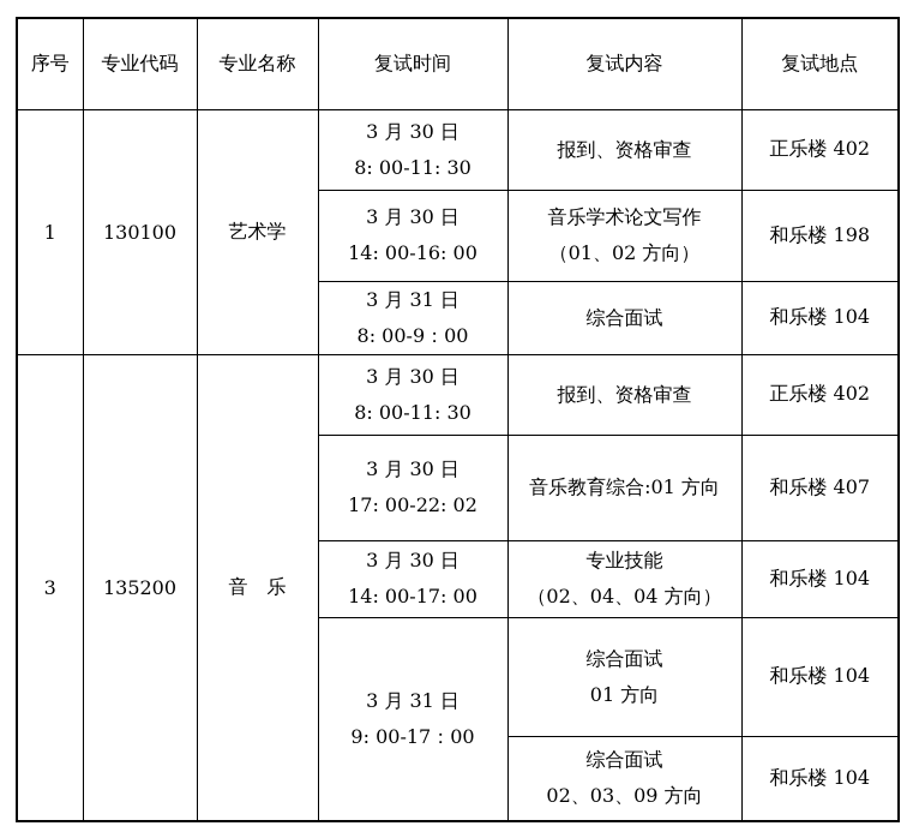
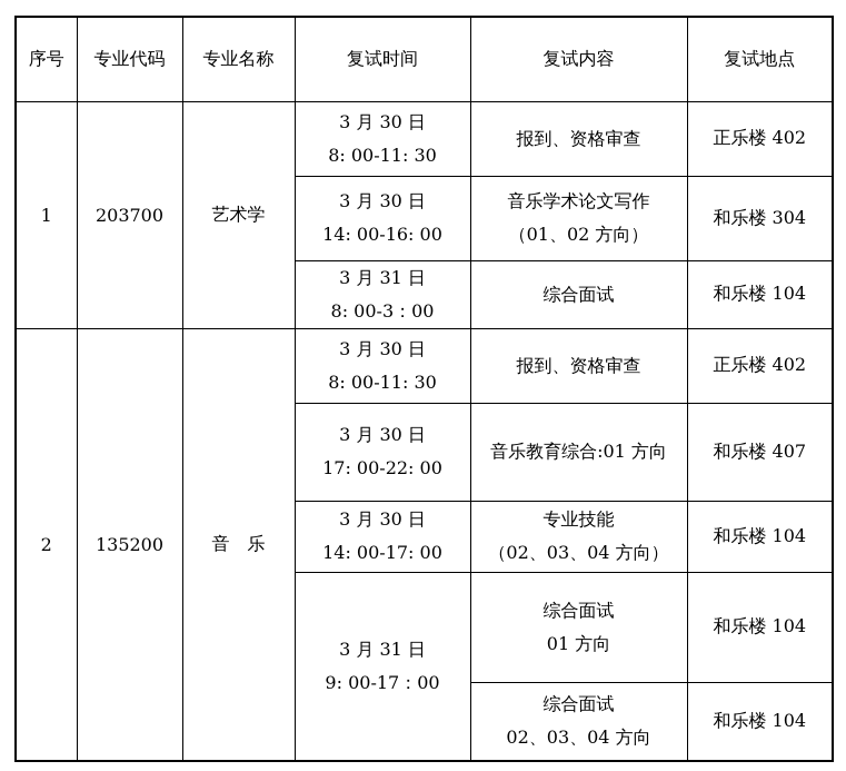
  序号	专业代码	专业名称	复试时间	复试内容	复试地点
- 1	130100	艺术学	3 月 30 日 8: 00-11: 30	报到、资格审查	正乐楼 402
+ 1	203700	艺术学	3 月 30 日 8: 00-11: 30	报到、资格审查	正乐楼 402
- 3 月 30 日 14: 00-16: 00	音乐学术论文写作 （01、02 方向）	和乐楼 198
+ 3 月 30 日 14: 00-16: 00	音乐学术论文写作 （01、02 方向）	和乐楼 304
- 3 月 31 日 8: 00-9：00	综合面试	和乐楼 104
+ 3 月 31 日 8: 00-3：00	综合面试	和乐楼 104
- 3	135200	音 乐	3 月 30 日 8: 00-11: 30	报到、资格审查	正乐楼 402
+ 2	135200	音 乐	3 月 30 日 8: 00-11: 30	报到、资格审查	正乐楼 402
- 3 月 30 日 17: 00-22: 02	音乐教育综合:01 方向	和乐楼 407
+ 3 月 30 日 17: 00-22: 00	音乐教育综合:01 方向	和乐楼 407
- 3 月 30 日 14: 00-17: 00	专业技能 （02、04、04 方向）	和乐楼 104
+ 3 月 30 日 14: 00-17: 00	专业技能 （02、03、04 方向）	和乐楼 104
  3 月 31 日 9: 00-17：00	综合面试 01 方向	和乐楼 104
- 综合面试 02、03、09 方向	和乐楼 104
+ 综合面试 02、03、04 方向	和乐楼 104
